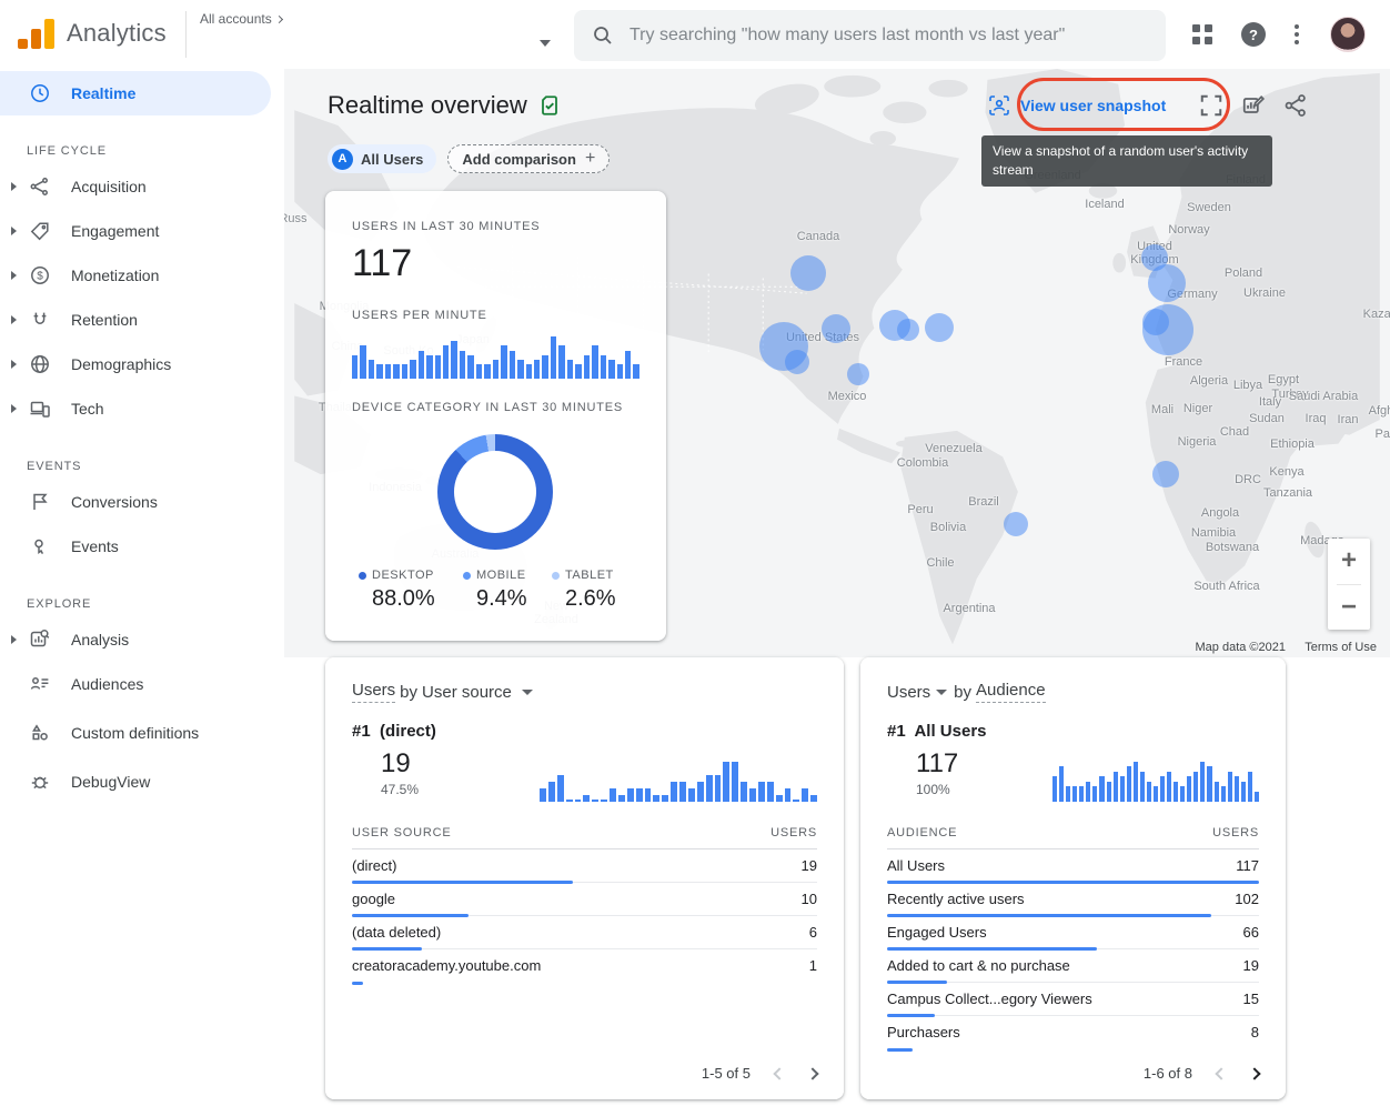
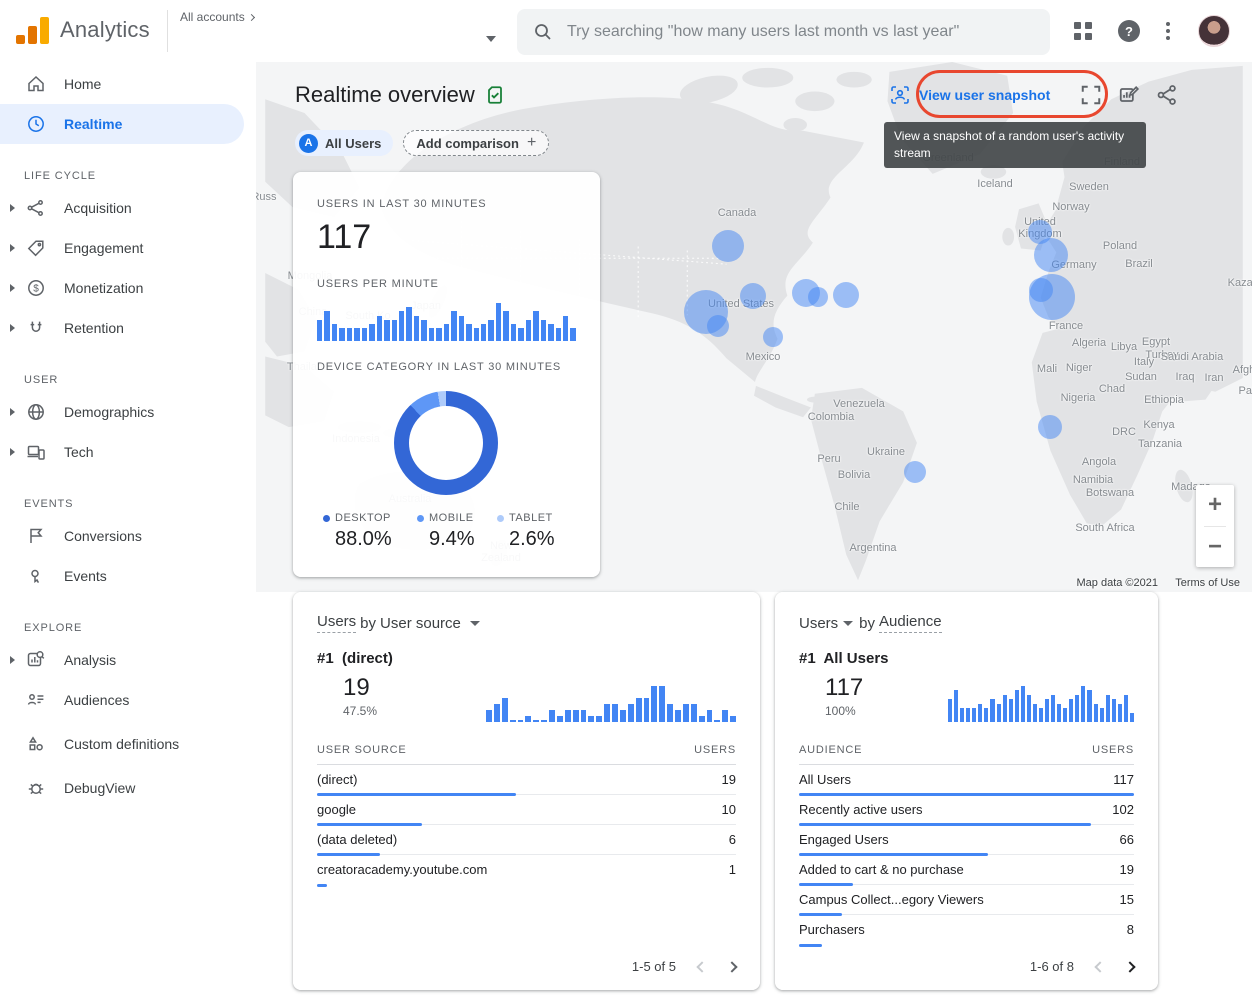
  Analytics
  All accounts
  Try searching "how many users last month vs last year"
  ?
+ Home
  Realtime
  LIFE CYCLE
  Acquisition
  Engagement
  $
  Monetization
  Retention
+ USER
  Demographics
  Tech
  EVENTS
  Conversions
  Events
  EXPLORE
  Analysis
  Audiences
  Custom definitions
  DebugView
  uss
  Iceland
  Sweden
  Norway
  United
  Kingdom
  Poland
  Germany
- Ukraine
+ Brazil
  France
  Italy
  Turkey
  Iraq
  Iran
  Algeria
  Libya
  Egypt
  Saudi Arabia
  Mali
  Niger
  Chad
  Sudan
  Nigeria
  Ethiopia
  Kenya
  DRC
  Tanzania
  Angola
  Namibia
  Botswana
  South Africa
  Canada
  United States
  Mexico
  Venezuela
  Colombia
- Brazil
+ Ukraine
  Peru
  Bolivia
  Chile
  Argentina
  Map data ©2021
  Terms of Use
  +
  −
  Realtime overview
  View user snapshot
  View a snapshot of a random user's activity stream
  A
  All Users
  Add comparison
  +
  USERS IN LAST 30 MINUTES
  117
  USERS PER MINUTE
  DEVICE CATEGORY IN LAST 30 MINUTES
  DESKTOP
  88.0%
  MOBILE
  9.4%
  TABLET
  2.6%
  Users
  by
  User source
  #1 (direct)
  19
  47.5%
  USER SOURCE
  USERS
  (direct)
  19
  google
  10
  (data deleted)
  6
  creatoracademy.youtube.com
  1
  1-5 of 5
  Users
  by
  Audience
  #1 All Users
  117
  100%
  AUDIENCE
  USERS
  All Users
  117
  Recently active users
  102
  Engaged Users
  66
  Added to cart & no purchase
  19
  Campus Collect...egory Viewers
  15
  Purchasers
  8
  1-6 of 8
